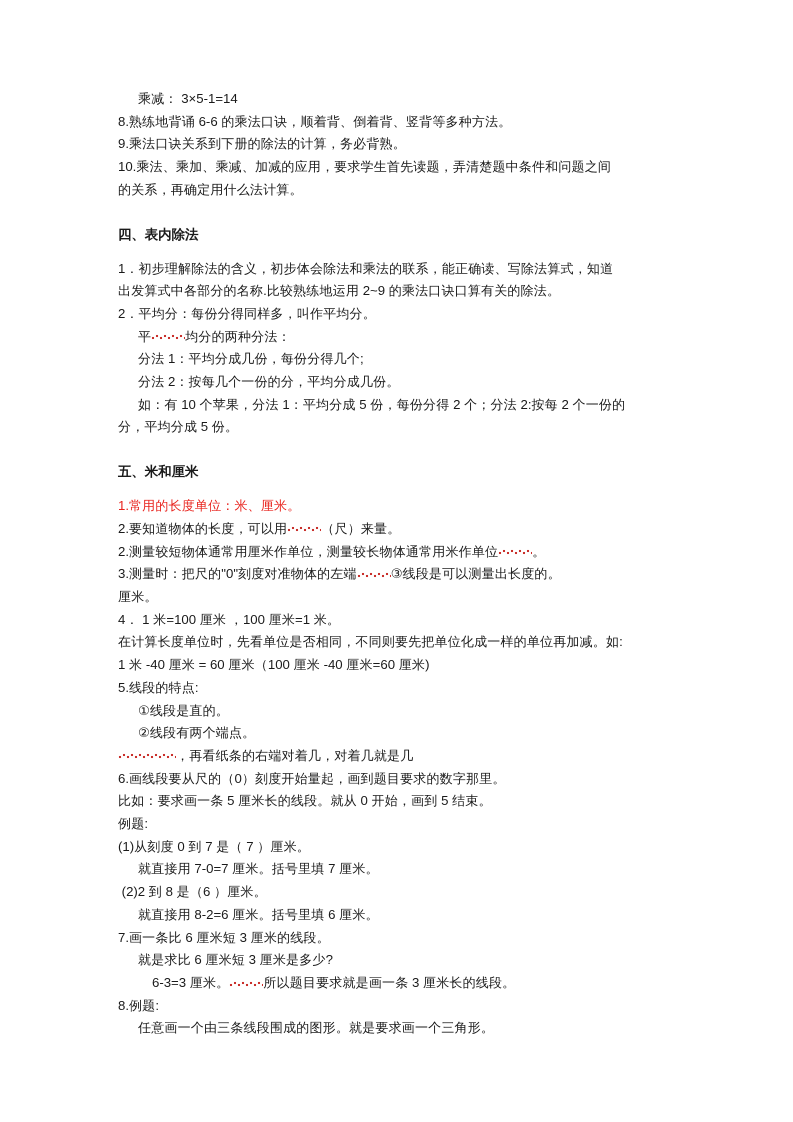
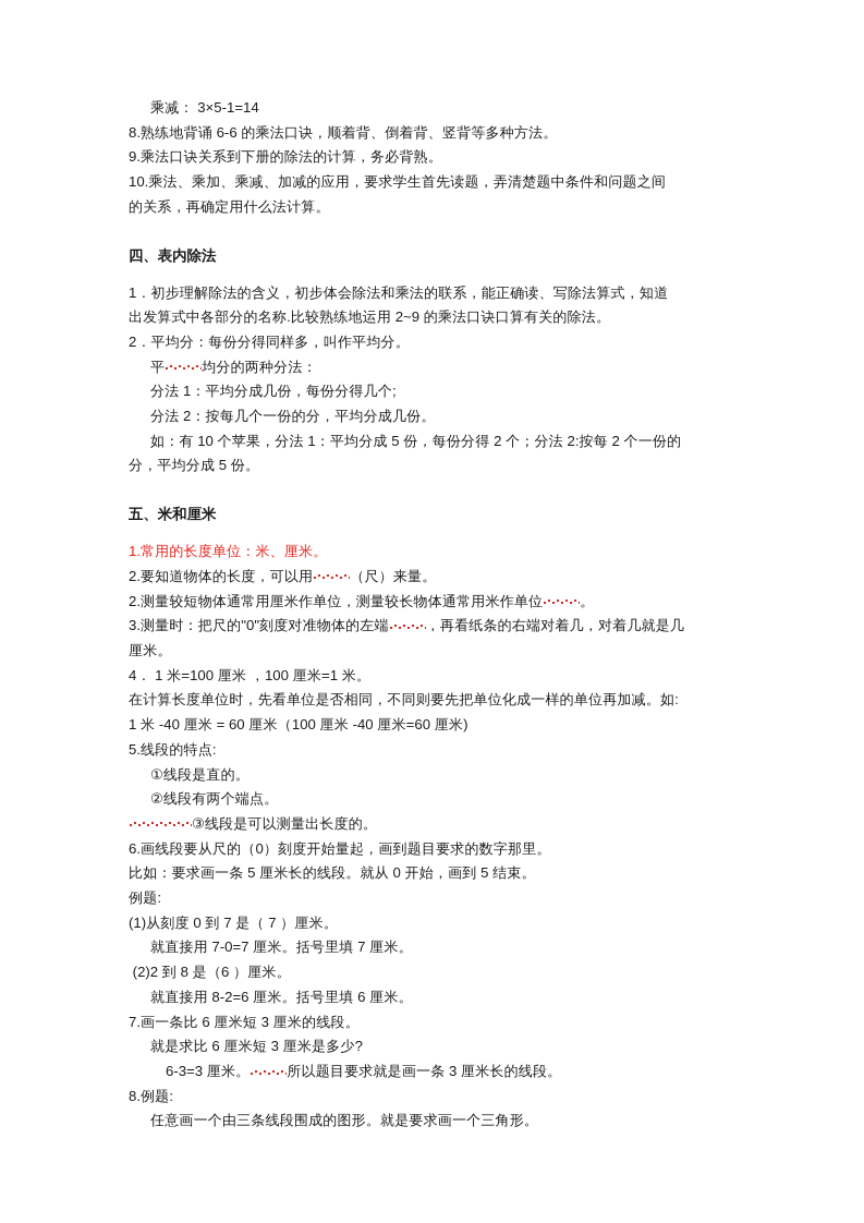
  乘减： 3×5-1=14
  8.熟练地背诵 6-6 的乘法口诀，顺着背、倒着背、竖背等多种方法。
  9.乘法口诀关系到下册的除法的计算，务必背熟。
  10.乘法、乘加、乘减、加减的应用，要求学生首先读题，弄清楚题中条件和问题之间
  的关系，再确定用什么法计算。
  四、表内除法
  1．初步理解除法的含义，初步体会除法和乘法的联系，能正确读、写除法算式，知道
  出发算式中各部分的名称.比较熟练地运用 2~9 的乘法口诀口算有关的除法。
  2．平均分：每份分得同样多，叫作平均分。
  平 均分的两种分法：
  分法 1：平均分成几份，每份分得几个;
  分法 2：按每几个一份的分，平均分成几份。
  如：有 10 个苹果，分法 1：平均分成 5 份，每份分得 2 个；分法 2:按每 2 个一份的
  分，平均分成 5 份。
  五、米和厘米
  1.常用的长度单位：米、厘米。
  2.要知道物体的长度，可以用 （尺）来量。
  2.测量较短物体通常用厘米作单位，测量较长物体通常用米作单位 。
- 3.测量时：把尺的"0"刻度对准物体的左端 ③线段是可以测量出长度的。
+ 3.测量时：把尺的"0"刻度对准物体的左端 ，再看纸条的右端对着几，对着几就是几
  厘米。
  4． 1 米=100 厘米 ，100 厘米=1 米。
  在计算长度单位时，先看单位是否相同，不同则要先把单位化成一样的单位再加减。如:
  1 米 -40 厘米 = 60 厘米（100 厘米 -40 厘米=60 厘米)
  5.线段的特点:
  ①线段是直的。
  ②线段有两个端点。
- ，再看纸条的右端对着几，对着几就是几
+ ③线段是可以测量出长度的。
  6.画线段要从尺的（0）刻度开始量起，画到题目要求的数字那里。
  比如：要求画一条 5 厘米长的线段。就从 0 开始，画到 5 结束。
  例题:
  (1)从刻度 0 到 7 是（ 7 ）厘米。
  就直接用 7-0=7 厘米。括号里填 7 厘米。
  (2)2 到 8 是（6 ）厘米。
  就直接用 8-2=6 厘米。括号里填 6 厘米。
  7.画一条比 6 厘米短 3 厘米的线段。
  就是求比 6 厘米短 3 厘米是多少?
  6-3=3 厘米。 所以题目要求就是画一条 3 厘米长的线段。
  8.例题:
  任意画一个由三条线段围成的图形。就是要求画一个三角形。
